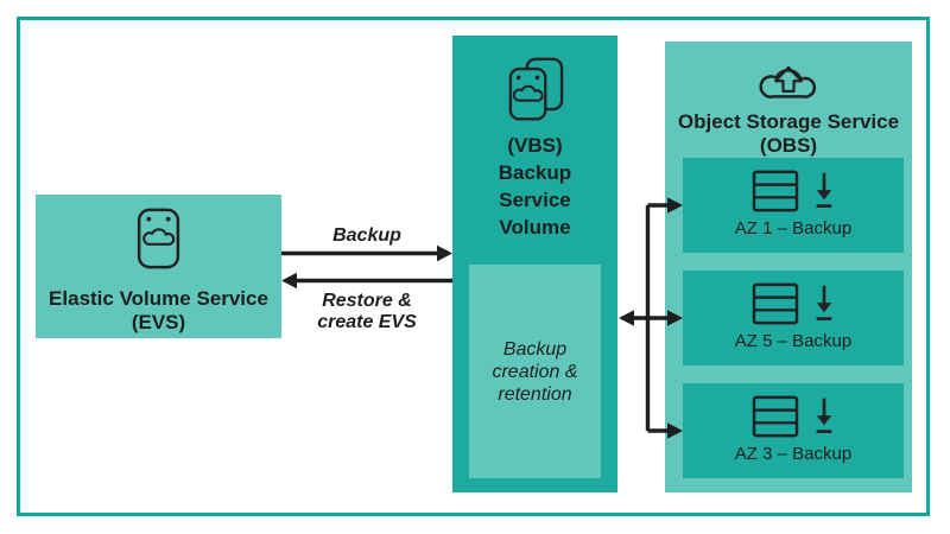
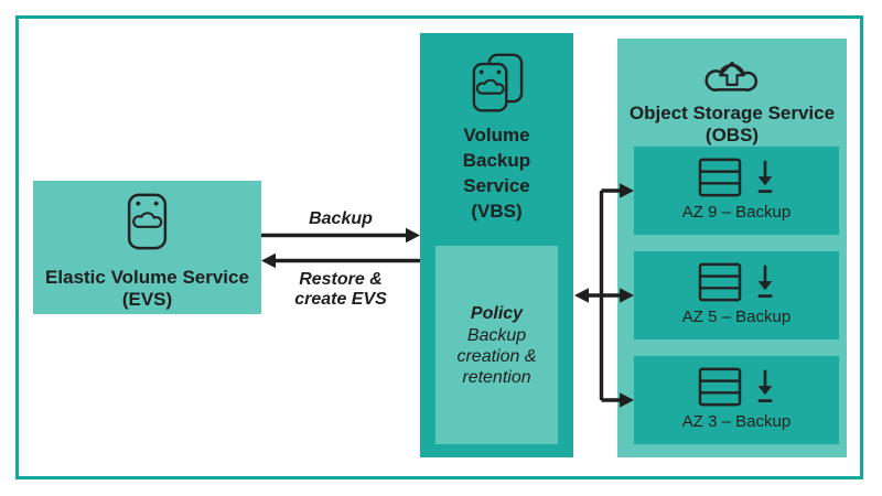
  Elastic Volume Service
  (EVS)
- (VBS)
+ Volume
  Backup
  Service
- Volume
+ (VBS)
+ Policy
  Backup
  creation &
  retention
  Object Storage Service
  (OBS)
- AZ 1 – Backup
+ AZ 9 – Backup
  AZ 5 – Backup
  AZ 3 – Backup
  Backup
  Restore &
  create EVS
